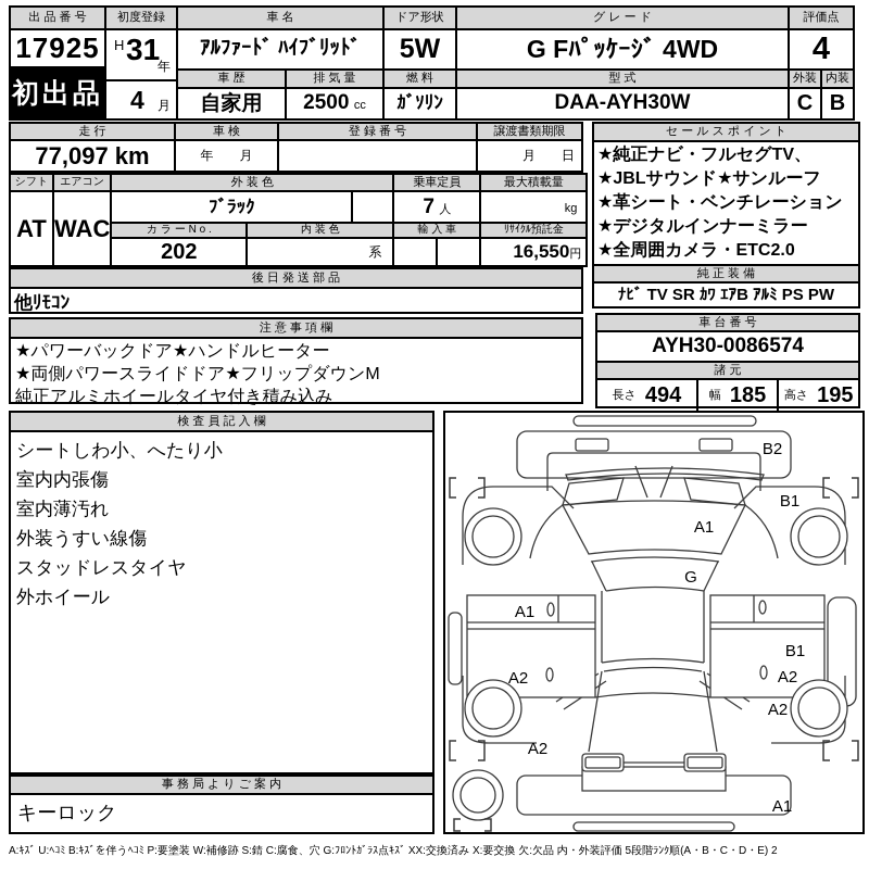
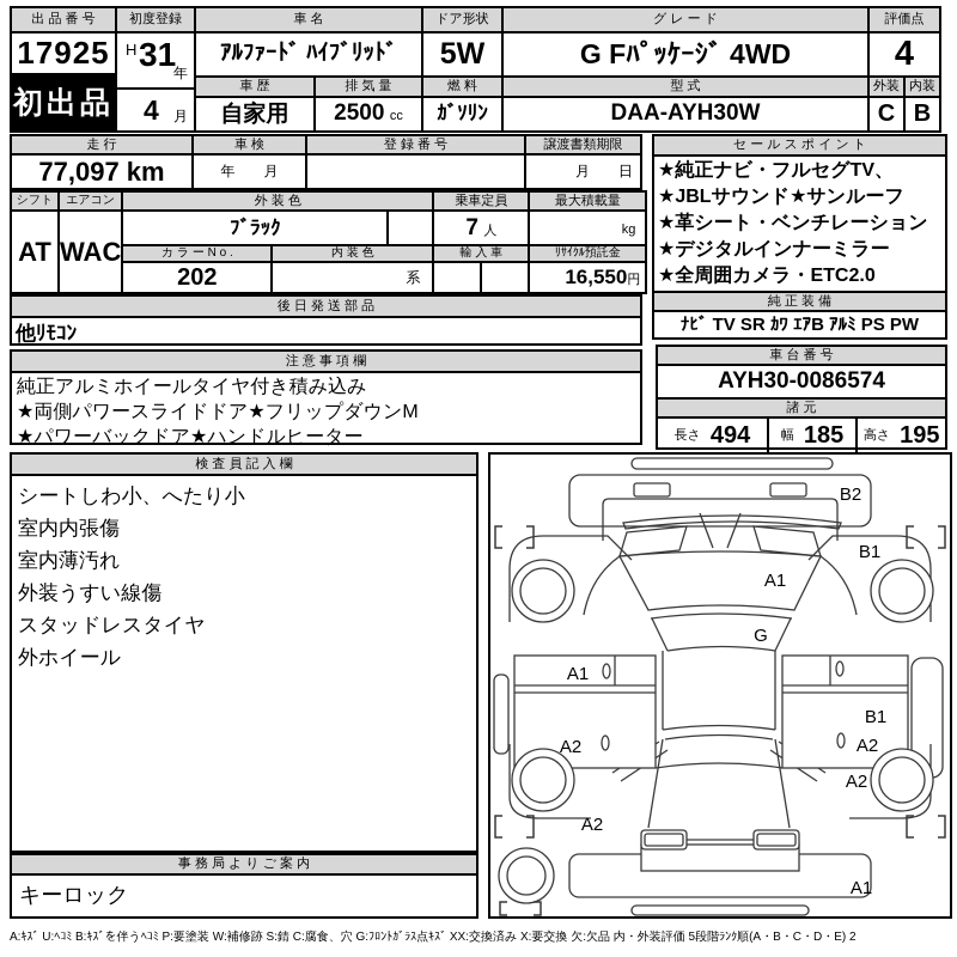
  出 品 番 号	初度登録	車 名	ドア形状	グ レ ー ド	評価点
  17925 初出品	H 31 年 4 月	ｱﾙﾌｧｰﾄﾞ ﾊｲﾌﾞﾘｯﾄﾞ	5W	G Fﾊﾟｯｹｰｼﾞ 4WD	4
  車 歴	排 気 量	燃 料	型 式	外装	内装
  自家用	2500 cc	ｶﾞｿﾘﾝ	DAA-AYH30W	C	B
  走 行	車 検	登 録 番 号	譲渡書類期限
  77,097 km	年 月		月 日
  シフト	エアコン	外 装 色	乗車定員	最大積載量
  AT	WAC	ﾌﾞﾗｯｸ		7 人	kg
  カ ラ ー N o .	内 装 色	輸 入 車	ﾘｻｲｸﾙ預託金
  202	系			16,550円
  後 日 発 送 部 品
  他ﾘﾓｺﾝ
  注 意 事 項 欄
- ★パワーバックドア★ハンドルヒーター
+ 純正アルミホイールタイヤ付き積み込み
  ★両側パワースライドドア★フリップダウンM
- 純正アルミホイールタイヤ付き積み込み
+ ★パワーバックドア★ハンドルヒーター
  セ ー ル ス ポ イ ン ト
  ★純正ナビ・フルセグTV、
  ★JBLサウンド★サンルーフ
  ★革シート・ベンチレーション
  ★デジタルインナーミラー
  ★全周囲カメラ・ETC2.0
  純 正 装 備
  ﾅﾋﾞ TV SR ｶﾜ ｴｱB ｱﾙﾐ PS PW
  車 台 番 号
  AYH30-0086574
  諸 元
  長さ
  494
  幅
  185
  高さ
  195
  検 査 員 記 入 欄
  シートしわ小、へたり小
  室内内張傷
  室内薄汚れ
  外装うすい線傷
  スタッドレスタイヤ
  外ホイール
  事 務 局 よ り ご 案 内
  キーロック
  B2
  B1
  A1
  G
  A1
  B1
  A2
  A2
  A2
  A2
  A1
  A:ｷｽﾞ U:ﾍｺﾐ B:ｷｽﾞを伴うﾍｺﾐ P:要塗装 W:補修跡 S:錆 C:腐食、穴 G:ﾌﾛﾝﾄｶﾞﾗｽ点ｷｽﾞ XX:交換済み X:要交換 欠:欠品 内・外装評価 5段階ﾗﾝｸ順(A・B・C・D・E) 2
